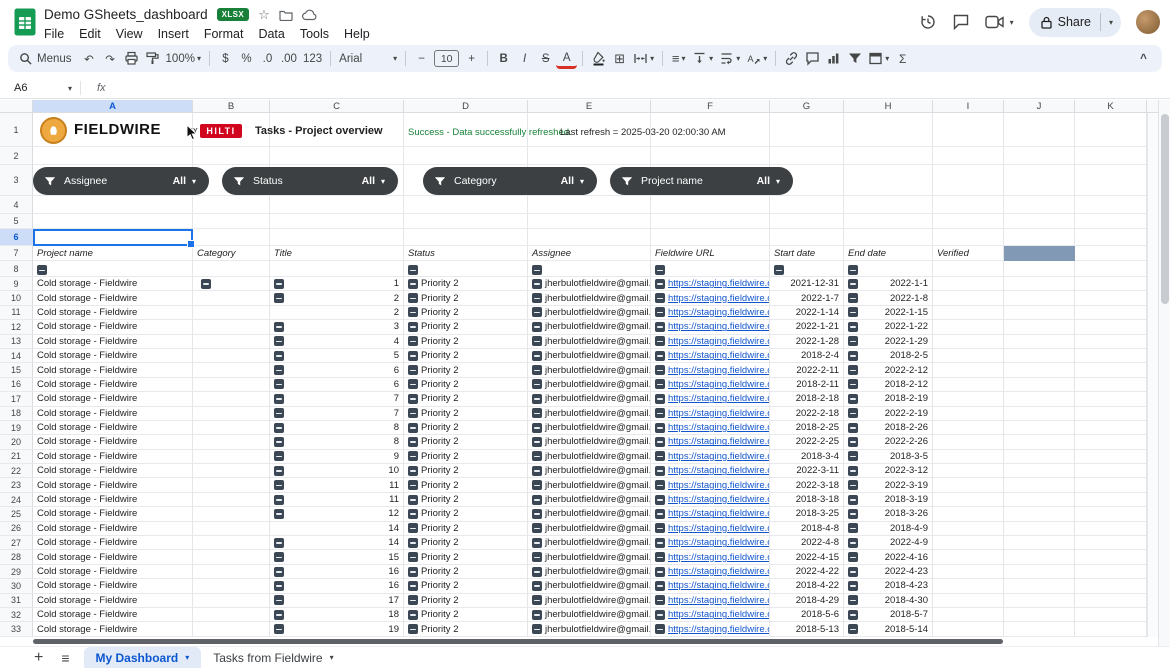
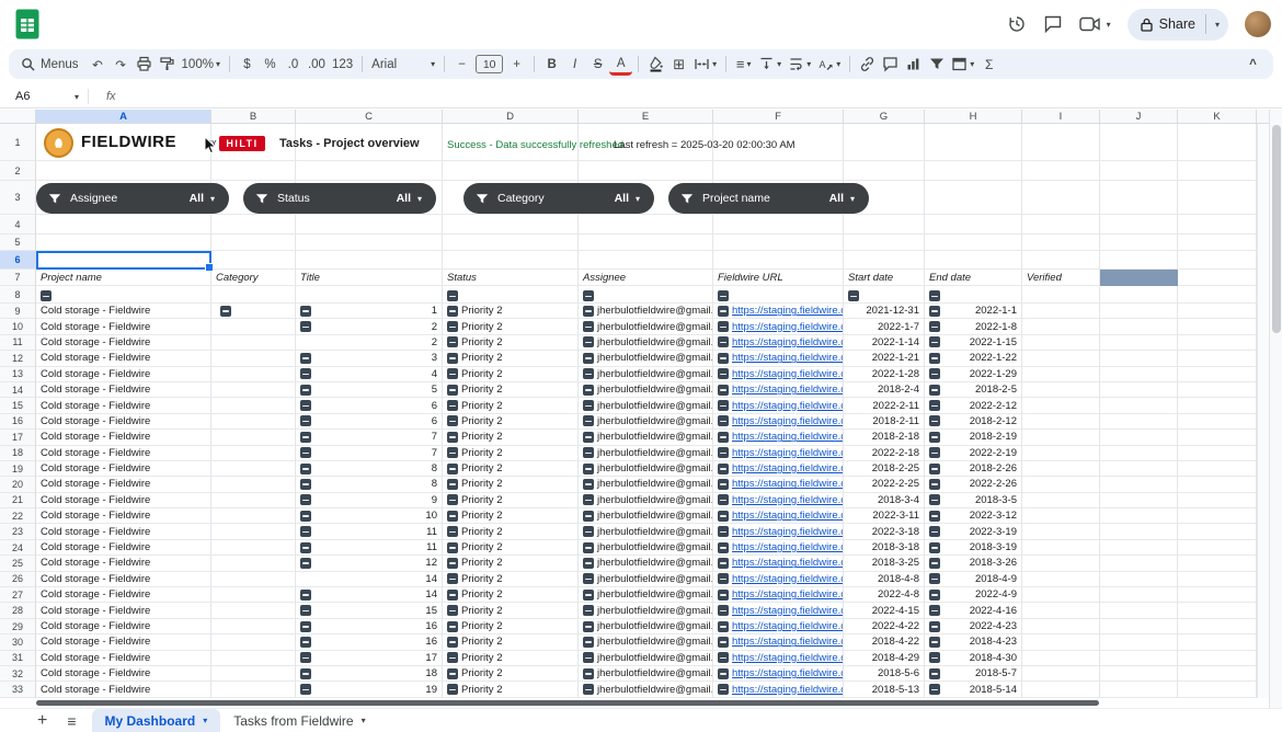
- Demo GSheets_dashboard
- XLSX
- ☆
- File
- Edit
- View
- Insert
- Format
- Data
- Tools
- Help
  ▾
  Share
  ▾
  Menus
  ↶
  ↷
  100%
  ▾
  $
  %
  .0
  .00
  123
  Arial
  ▾
  −
  10
  +
  B
  I
  S
  A
  ⊞
  ▾
  ≡
  ▾
  ▾
  ▾
  A
  ▾
  ▾
  Σ
  ^
  A6
  ▾
  fx
  A
  B
  C
  D
  E
  F
  G
  H
  I
  J
  K
  1
  2
  3
  4
  5
  6
  7
  8
  9
  Cold storage - Fieldwire
  1
  Priority 2
  jherbulotfieldwire@gmail.
  https://staging.fieldwire.
  2021-12-31
  2022-1-1
  10
  Cold storage - Fieldwire
  2
  Priority 2
  jherbulotfieldwire@gmail.
  https://staging.fieldwire.
  2022-1-7
  2022-1-8
  11
  Cold storage - Fieldwire
  2
  Priority 2
  jherbulotfieldwire@gmail.
  https://staging.fieldwire.
  2022-1-14
  2022-1-15
  12
  Cold storage - Fieldwire
  3
  Priority 2
  jherbulotfieldwire@gmail.
  https://staging.fieldwire.
  2022-1-21
  2022-1-22
  13
  Cold storage - Fieldwire
  4
  Priority 2
  jherbulotfieldwire@gmail.
  https://staging.fieldwire.
  2022-1-28
  2022-1-29
  14
  Cold storage - Fieldwire
  5
  Priority 2
  jherbulotfieldwire@gmail.
  https://staging.fieldwire.
  2018-2-4
  2018-2-5
  15
  Cold storage - Fieldwire
  6
  Priority 2
  jherbulotfieldwire@gmail.
  https://staging.fieldwire.
  2022-2-11
  2022-2-12
  16
  Cold storage - Fieldwire
  6
  Priority 2
  jherbulotfieldwire@gmail.
  https://staging.fieldwire.
  2018-2-11
  2018-2-12
  17
  Cold storage - Fieldwire
  7
  Priority 2
  jherbulotfieldwire@gmail.
  https://staging.fieldwire.
  2018-2-18
  2018-2-19
  18
  Cold storage - Fieldwire
  7
  Priority 2
  jherbulotfieldwire@gmail.
  https://staging.fieldwire.
  2022-2-18
  2022-2-19
  19
  Cold storage - Fieldwire
  8
  Priority 2
  jherbulotfieldwire@gmail.
  https://staging.fieldwire.
  2018-2-25
  2018-2-26
  20
  Cold storage - Fieldwire
  8
  Priority 2
  jherbulotfieldwire@gmail.
  https://staging.fieldwire.
  2022-2-25
  2022-2-26
  21
  Cold storage - Fieldwire
  9
  Priority 2
  jherbulotfieldwire@gmail.
  https://staging.fieldwire.
  2018-3-4
  2018-3-5
  22
  Cold storage - Fieldwire
  10
  Priority 2
  jherbulotfieldwire@gmail.
  https://staging.fieldwire.
  2022-3-11
  2022-3-12
  23
  Cold storage - Fieldwire
  11
  Priority 2
  jherbulotfieldwire@gmail.
  https://staging.fieldwire.
  2022-3-18
  2022-3-19
  24
  Cold storage - Fieldwire
  11
  Priority 2
  jherbulotfieldwire@gmail.
  https://staging.fieldwire.
  2018-3-18
  2018-3-19
  25
  Cold storage - Fieldwire
  12
  Priority 2
  jherbulotfieldwire@gmail.
  https://staging.fieldwire.
  2018-3-25
  2018-3-26
  26
  Cold storage - Fieldwire
  14
  Priority 2
  jherbulotfieldwire@gmail.
  https://staging.fieldwire.
  2018-4-8
  2018-4-9
  27
  Cold storage - Fieldwire
  14
  Priority 2
  jherbulotfieldwire@gmail.
  https://staging.fieldwire.
  2022-4-8
  2022-4-9
  28
  Cold storage - Fieldwire
  15
  Priority 2
  jherbulotfieldwire@gmail.
  https://staging.fieldwire.
  2022-4-15
  2022-4-16
  29
  Cold storage - Fieldwire
  16
  Priority 2
  jherbulotfieldwire@gmail.
  https://staging.fieldwire.
  2022-4-22
  2022-4-23
  30
  Cold storage - Fieldwire
  16
  Priority 2
  jherbulotfieldwire@gmail.
  https://staging.fieldwire.
  2018-4-22
  2018-4-23
  31
  Cold storage - Fieldwire
  17
  Priority 2
  jherbulotfieldwire@gmail.
  https://staging.fieldwire.
  2018-4-29
  2018-4-30
  32
  Cold storage - Fieldwire
  18
  Priority 2
  jherbulotfieldwire@gmail.
  https://staging.fieldwire.
  2018-5-6
  2018-5-7
  33
  Cold storage - Fieldwire
  19
  Priority 2
  jherbulotfieldwire@gmail.
  https://staging.fieldwire.
  2018-5-13
  2018-5-14
  FIELDWIRE
  HILTI
  Tasks - Project overview
  Success - Data successfully refreshed.
  Last refresh = 2025-03-20 02:00:30 AM
  Assignee
  All
  ▾
  Status
  All
  ▾
  Category
  All
  ▾
  Project name
  All
  ▾
  Project name
  Category
  Title
  Status
  Assignee
  Fieldwire URL
  Start date
  End date
  Verified
  +
  ≡
  My Dashboard
  ▾
  Tasks from Fieldwire
  ▾
